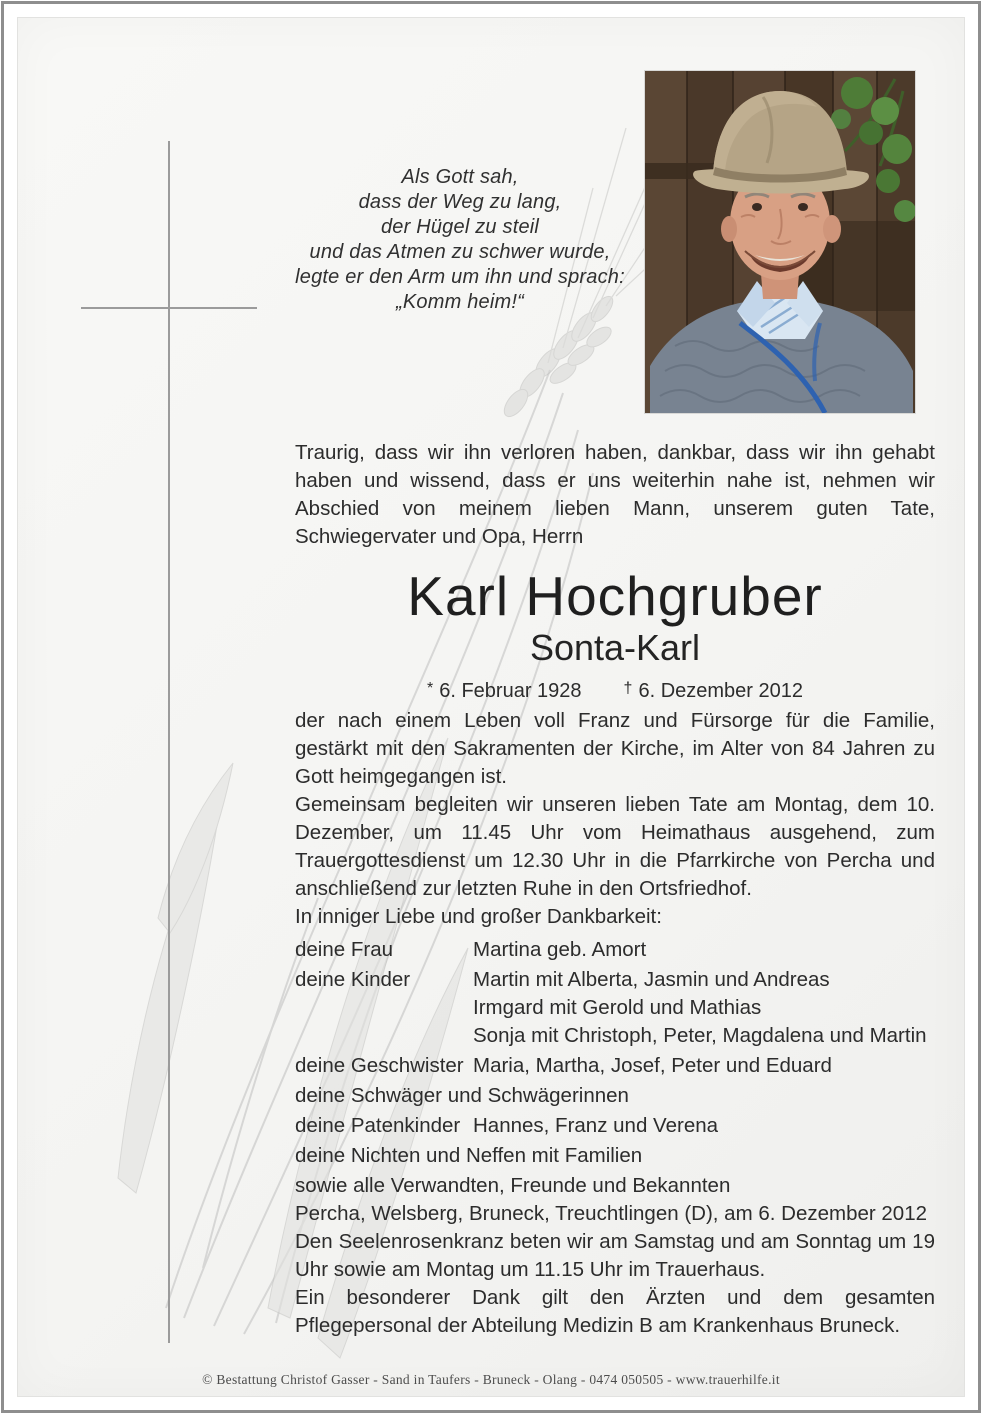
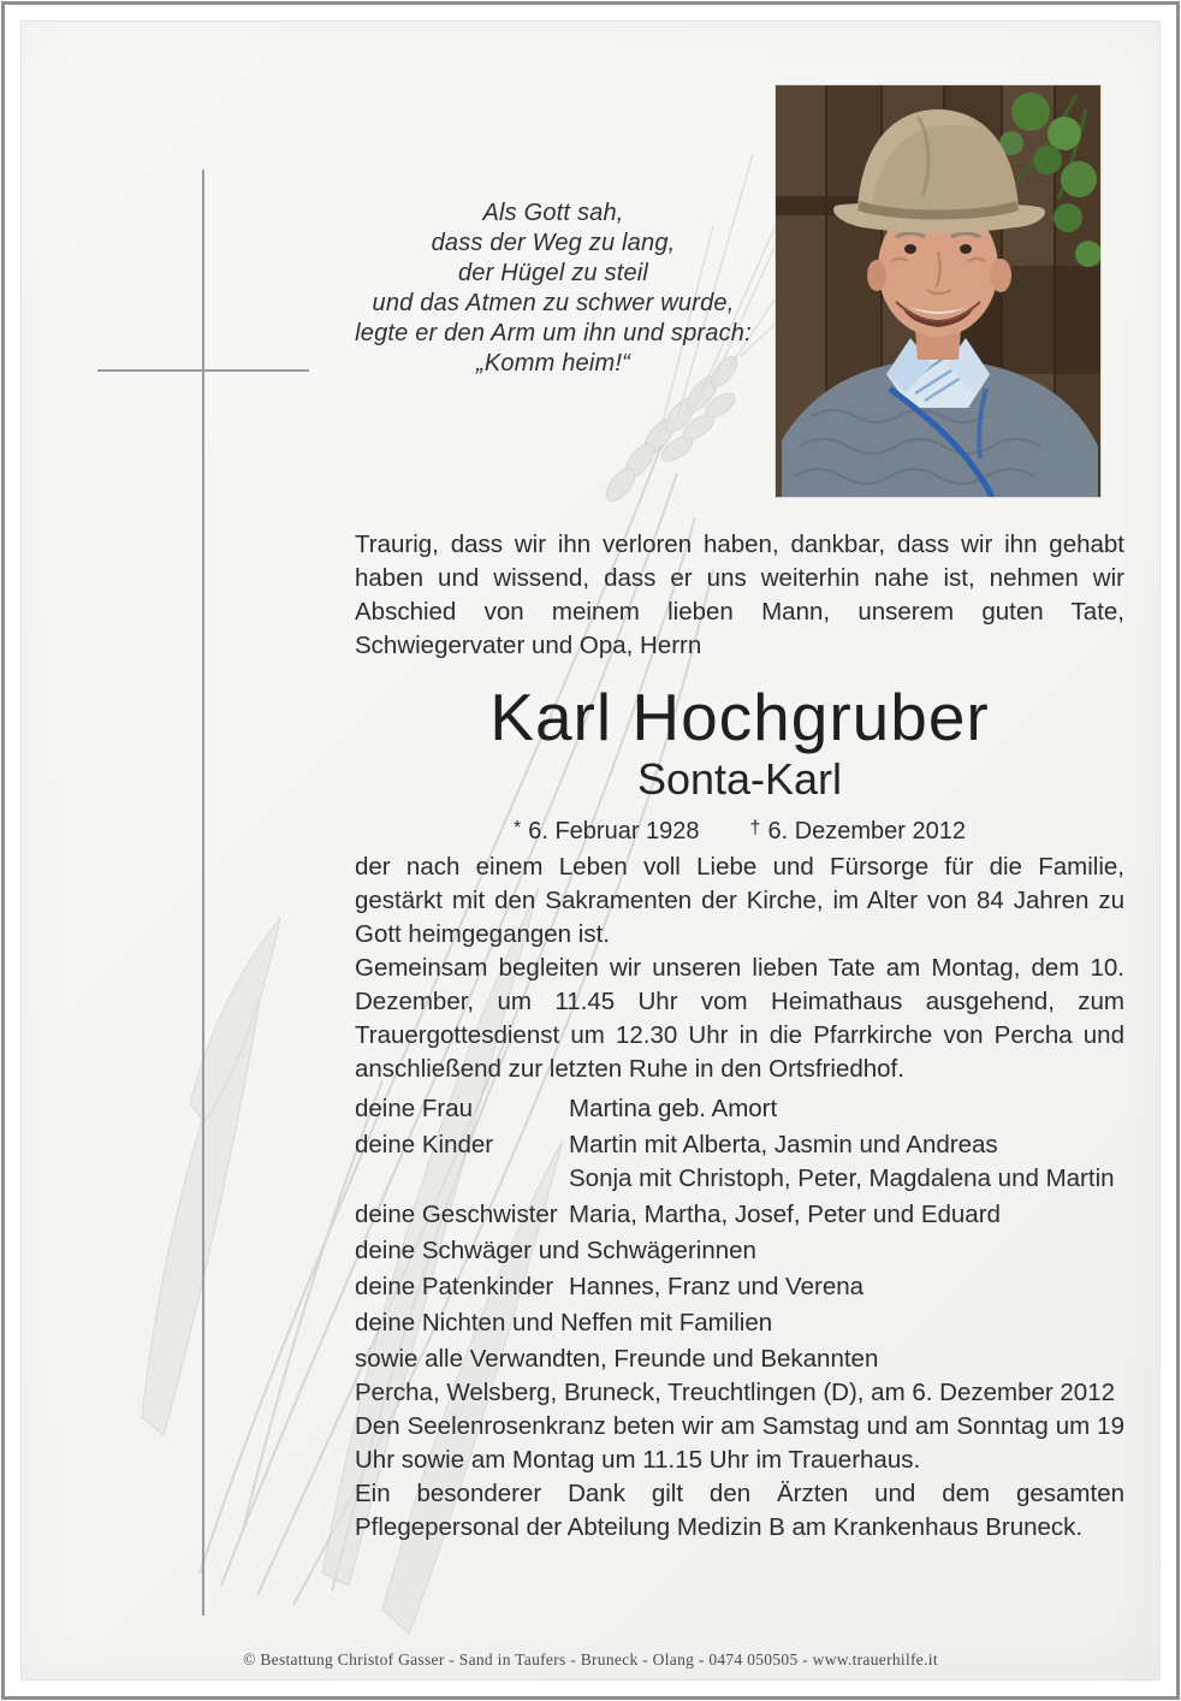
  Als Gott sah,
  dass der Weg zu lang,
  der Hügel zu steil
  und das Atmen zu schwer wurde,
  legte er den Arm um ihn und sprach:
  „Komm heim!“
  Traurig, dass wir ihn verloren haben, dankbar, dass wir ihn gehabt haben und wissend, dass er uns weiterhin nahe ist, nehmen wir Abschied von meinem lieben Mann, unserem guten Tate, Schwiegervater und Opa, Herrn
  Karl Hochgruber
  Sonta-Karl
  * 6. Februar 1928 † 6. Dezember 2012
- der nach einem Leben voll Franz und Fürsorge für die Familie, gestärkt mit den Sakramenten der Kirche, im Alter von 84 Jahren zu Gott heimgegangen ist.
+ der nach einem Leben voll Liebe und Fürsorge für die Familie, gestärkt mit den Sakramenten der Kirche, im Alter von 84 Jahren zu Gott heimgegangen ist.
  Gemeinsam begleiten wir unseren lieben Tate am Montag, dem 10. Dezember, um 11.45 Uhr vom Heimathaus ausgehend, zum Trauergottesdienst um 12.30 Uhr in die Pfarrkirche von Percha und anschließend zur letzten Ruhe in den Ortsfriedhof.
- In inniger Liebe und großer Dankbarkeit:
  deine Frau
  Martina geb. Amort
  deine Kinder
  Martin mit Alberta, Jasmin und Andreas
- Irmgard mit Gerold und Mathias
  Sonja mit Christoph, Peter, Magdalena und Martin
  deine Geschwister
  Maria, Martha, Josef, Peter und Eduard
  deine Schwäger und Schwägerinnen
  deine Patenkinder
  Hannes, Franz und Verena
  deine Nichten und Neffen mit Familien
  sowie alle Verwandten, Freunde und Bekannten
  Percha, Welsberg, Bruneck, Treuchtlingen (D), am 6. Dezember 2012
  Den Seelenrosenkranz beten wir am Samstag und am Sonntag um 19 Uhr sowie am Montag um 11.15 Uhr im Trauerhaus.
  Ein besonderer Dank gilt den Ärzten und dem gesamten Pflegepersonal der Abteilung Medizin B am Krankenhaus Bruneck.
  © Bestattung Christof Gasser - Sand in Taufers - Bruneck - Olang - 0474 050505 - www.trauerhilfe.it
